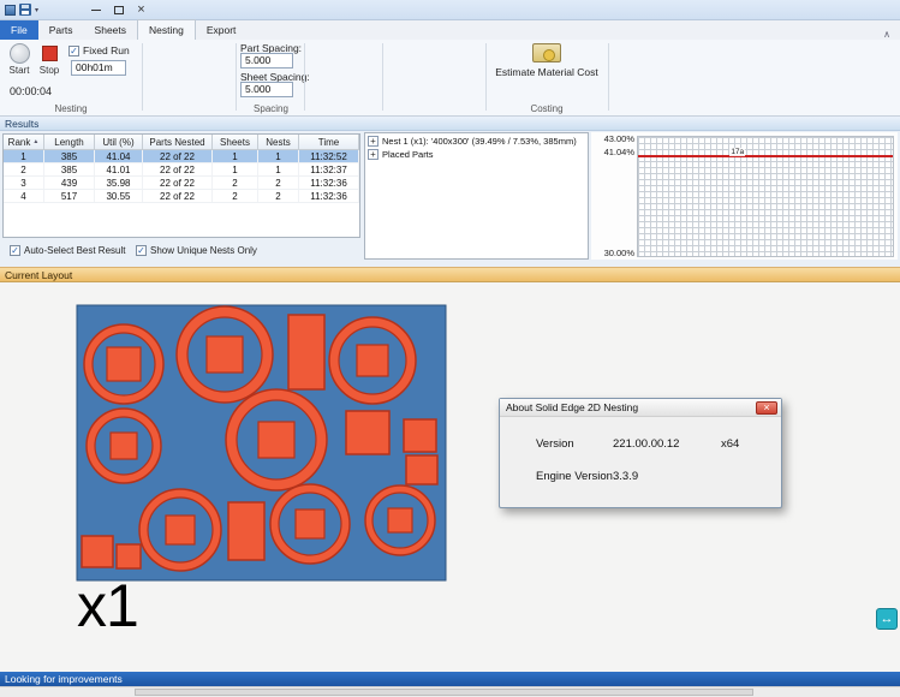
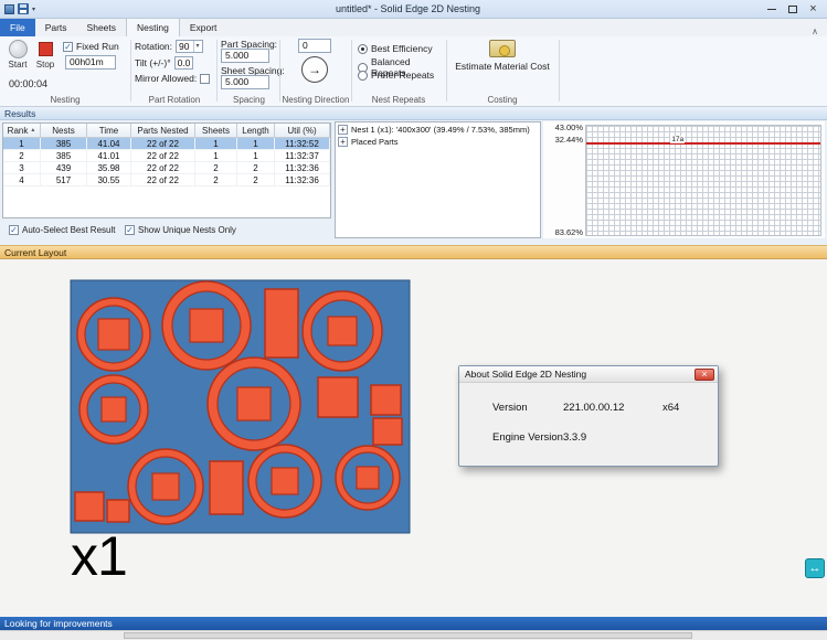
+ untitled* - Solid Edge 2D Nesting
  ×
  File
  Parts
  Sheets
  Nesting
  Export
  ∧
  Start
  Stop
  ✓
  Fixed Run
  00h01m
  00:00:04
  Nesting
+ Rotation:
+ 90
+ Tilt (+/-)°
+ 0.0
+ Mirror Allowed:
+ Part Rotation
  Part Spacing:
  5.000
  Sheet Spacin:
  5.000
  Spacing
+ 0
+ →
+ Nesting Direction
+ Best Efficiency
+ Balanced Repeats
+ Prefer Repeats
+ Nest Repeats
  Estimate Material Cost
  Costing
  Results
  Rank
- Length
+ Nests
- Util (%)
+ Time
  Parts Nested
  Sheets
- Nests
+ Length
- Time
+ Util (%)
  1
  385
  41.04
  22 of 22
  1
  1
  11:32:52
  2
  385
  41.01
  22 of 22
  1
  1
  11:32:37
  3
  439
  35.98
  22 of 22
  2
  2
  11:32:36
  4
  517
  30.55
  22 of 22
  2
  2
  11:32:36
  ✓
  Auto-Select Best Result
  ✓
  Show Unique Nests Only
  +
  Nest 1 (x1): '400x300' (39.49% / 7.53%, 385mm)
  +
  Placed Parts
  43.00%
- 41.04%
+ 32.44%
- 30.00%
+ 83.62%
  Current Layout
  x1
  About Solid Edge 2D Nesting
  ×
  Version
  221.00.00.12
  x64
  Engine Version
  3.3.9
  ↔
  Looking for improvements
